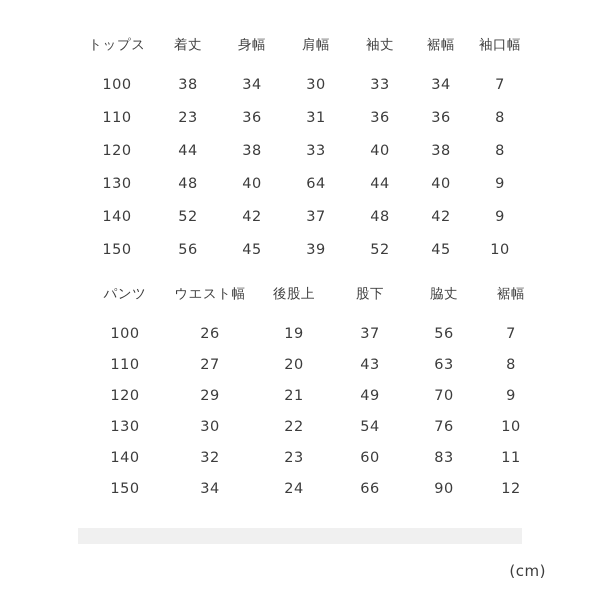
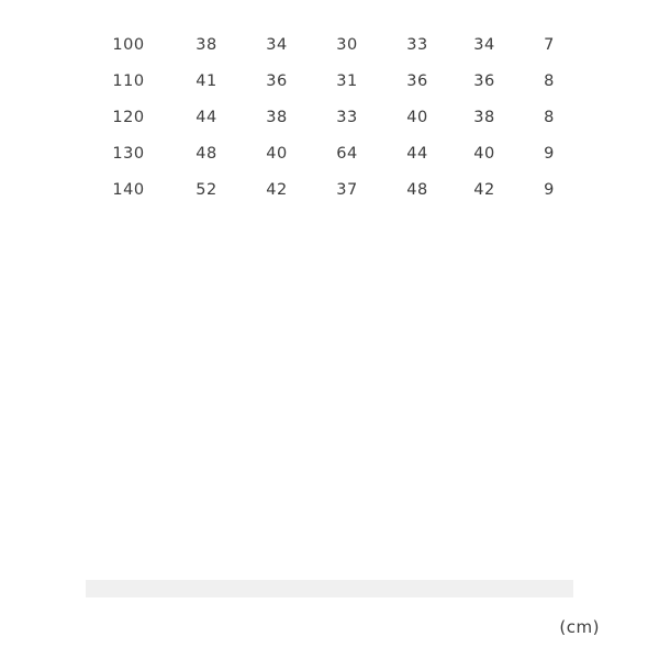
- トップス	着丈	身幅	肩幅	袖丈	裾幅	袖口幅
  100	38	34	30	33	34	7
- 110	23	36	31	36	36	8
+ 110	41	36	31	36	36	8
  120	44	38	33	40	38	8
  130	48	40	64	44	40	9
  140	52	42	37	48	42	9
- 150	56	45	39	52	45	10
- パンツ	ウエスト幅	後股上	股下	脇丈	裾幅
- 100	26	19	37	56	7
- 110	27	20	43	63	8
- 120	29	21	49	70	9
- 130	30	22	54	76	10
- 140	32	23	60	83	11
- 150	34	24	66	90	12
  (cm)
